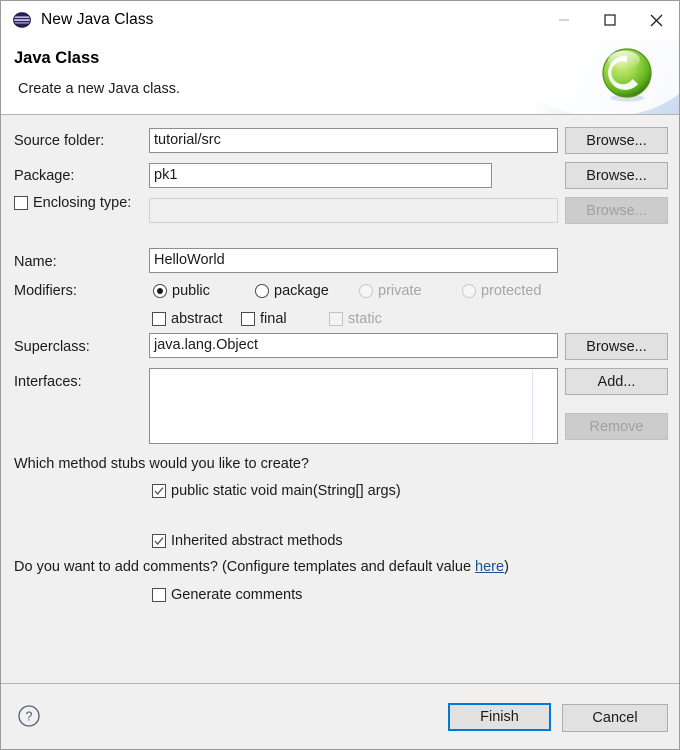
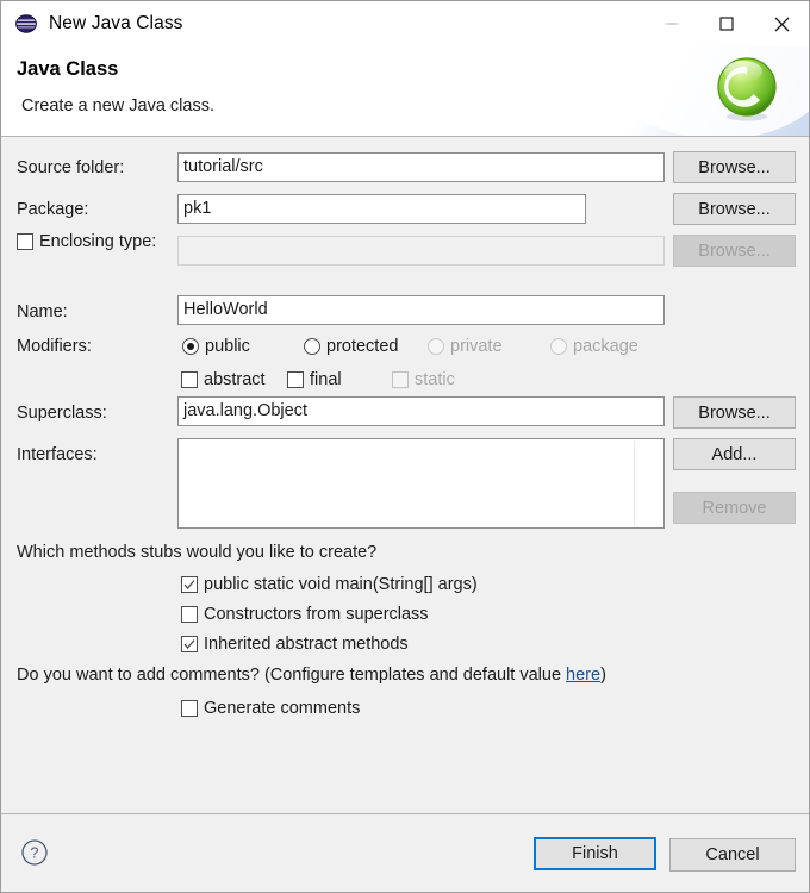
  New Java Class
  Java Class
  Create a new Java class.
  Source folder:
  tutorial/src
  Browse...
  Package:
  pk1
  Browse...
  Enclosing type:
  Browse...
  Name:
  HelloWorld
  Modifiers:
  public
- package
+ protected
  private
- protected
+ package
  abstract
  final
  static
  Superclass:
  java.lang.Object
  Browse...
  Interfaces:
  Add...
  Remove
- Which method stubs would you like to create?
+ Which methods stubs would you like to create?
  public static void main(String[] args)
+ Constructors from superclass
  Inherited abstract methods
  Do you want to add comments? (Configure templates and default value here)
  Generate comments
  ?
  Finish
  Cancel
